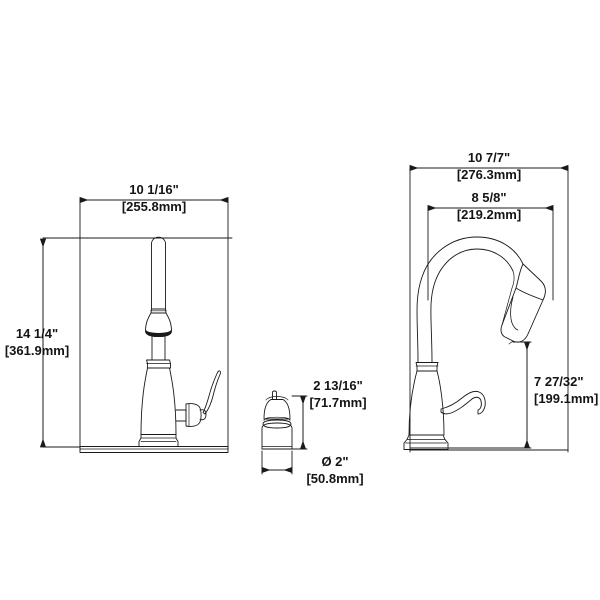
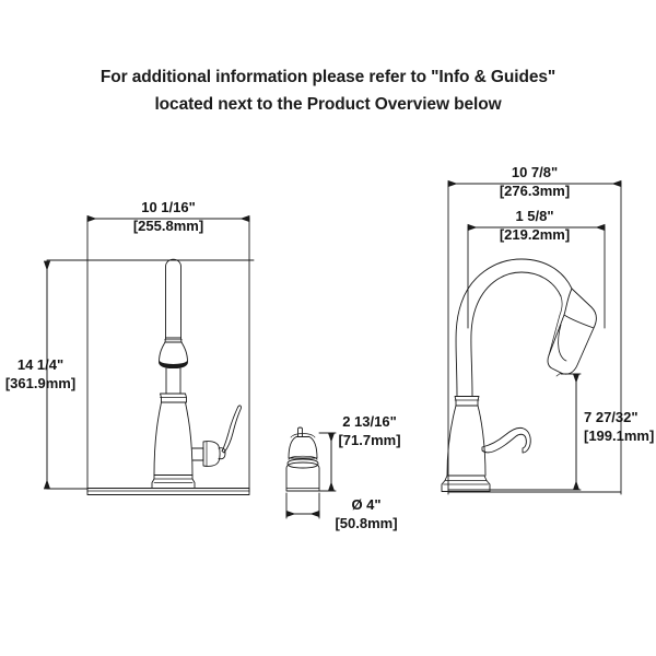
+ For additional information please refer to "Info & Guides"
+ located next to the Product Overview below
  10 1/16"
  [255.8mm]
  14 1/4"
  [361.9mm]
  2 13/16"
  [71.7mm]
- Ø 2"
+ Ø 4"
  [50.8mm]
- 10 7/7"
+ 10 7/8"
  [276.3mm]
- 8 5/8"
+ 1 5/8"
  [219.2mm]
  7 27/32"
  [199.1mm]
